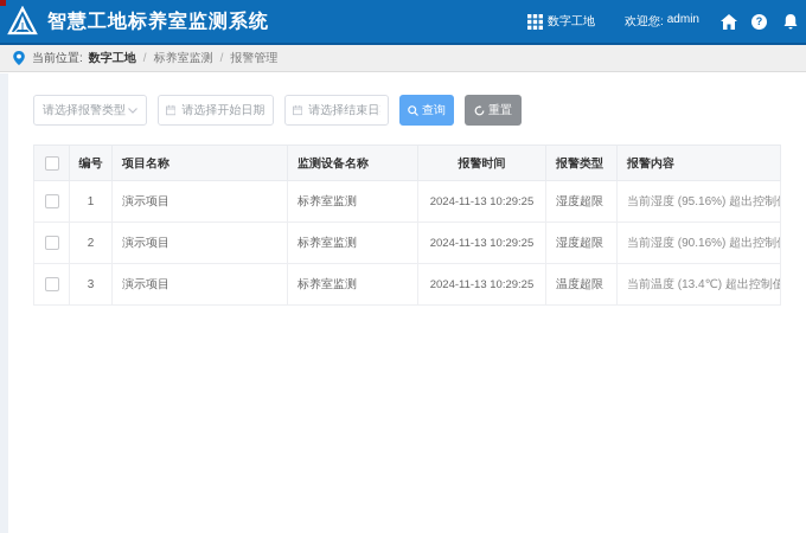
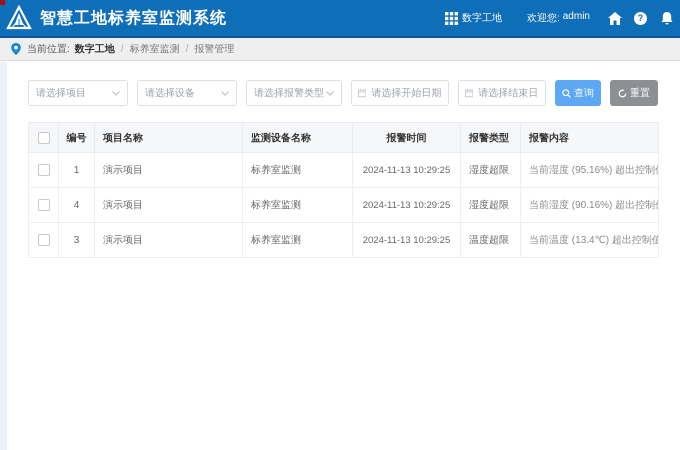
  智慧工地标养室监测系统
  数字工地
  欢迎您:
  admin
  ?
  当前位置:
  数字工地
  /
  标养室监测
  /
  报警管理
+ 请选择项目
+ 请选择设备
  请选择报警类型
  请选择开始日期
  请选择结束日
  查询
  重置
  	编号	项目名称	监测设备名称	报警时间	报警类型	报警内容
  	1	演示项目	标养室监测	2024-11-13 10:29:25	湿度超限	当前湿度 (95.16%) 超出控制
- 	2	演示项目	标养室监测	2024-11-13 10:29:25	湿度超限	当前湿度 (90.16%) 超出控制
+ 	4	演示项目	标养室监测	2024-11-13 10:29:25	湿度超限	当前湿度 (90.16%) 超出控制
  	3	演示项目	标养室监测	2024-11-13 10:29:25	温度超限	当前温度 (13.4℃) 超出控制值
